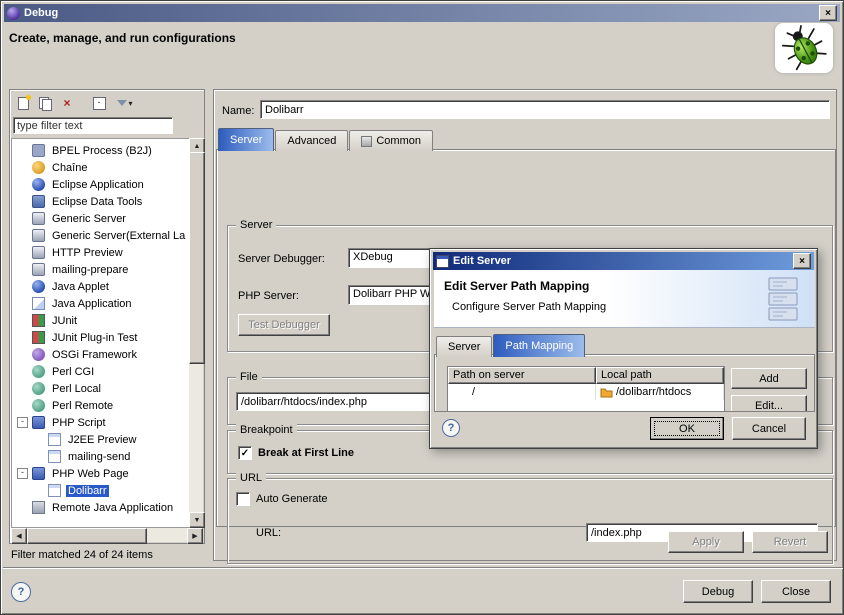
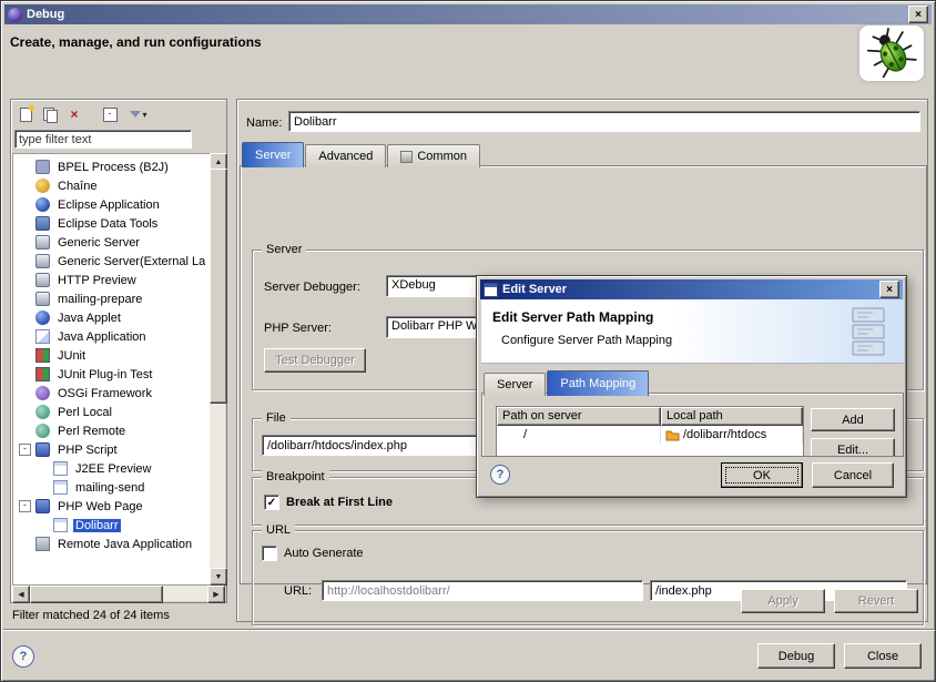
  Debug
  ×
  Create, manage, and run configurations
  ×
  -
  ▾
  type filter text
  BPEL Process (B2J)
  Chaîne
  Eclipse Application
  Eclipse Data Tools
  Generic Server
  Generic Server(External La
  HTTP Preview
  mailing-prepare
  Java Applet
  Java Application
  JUnit
  JUnit Plug-in Test
  OSGi Framework
- Perl CGI
  Perl Local
  Perl Remote
  -
  PHP Script
  J2EE Preview
  mailing-send
  -
  PHP Web Page
  Dolibarr
  Remote Java Application
  Filter matched 24 of 24 items
  Name:
  Dolibarr
  Server
  Advanced
  Common
  Server
  Server Debugger:
  XDebug
  PHP Server:
  Test Debugger
  File
  /dolibarr/htdocs/index.php
  Breakpoint
  ✓
  Break at First Line
  URL
  Auto Generate
  URL:
+ http://localhostdolibarr/
  /index.php
  Apply
  Revert
  ?
  Debug
  Close
  Edit Server
  ×
  Edit Server Path Mapping
  Configure Server Path Mapping
  Server
  Path Mapping
  Path on server
  Local path
  /
  /dolibarr/htdocs
  Add
  Edit...
  ?
  OK
  Cancel
